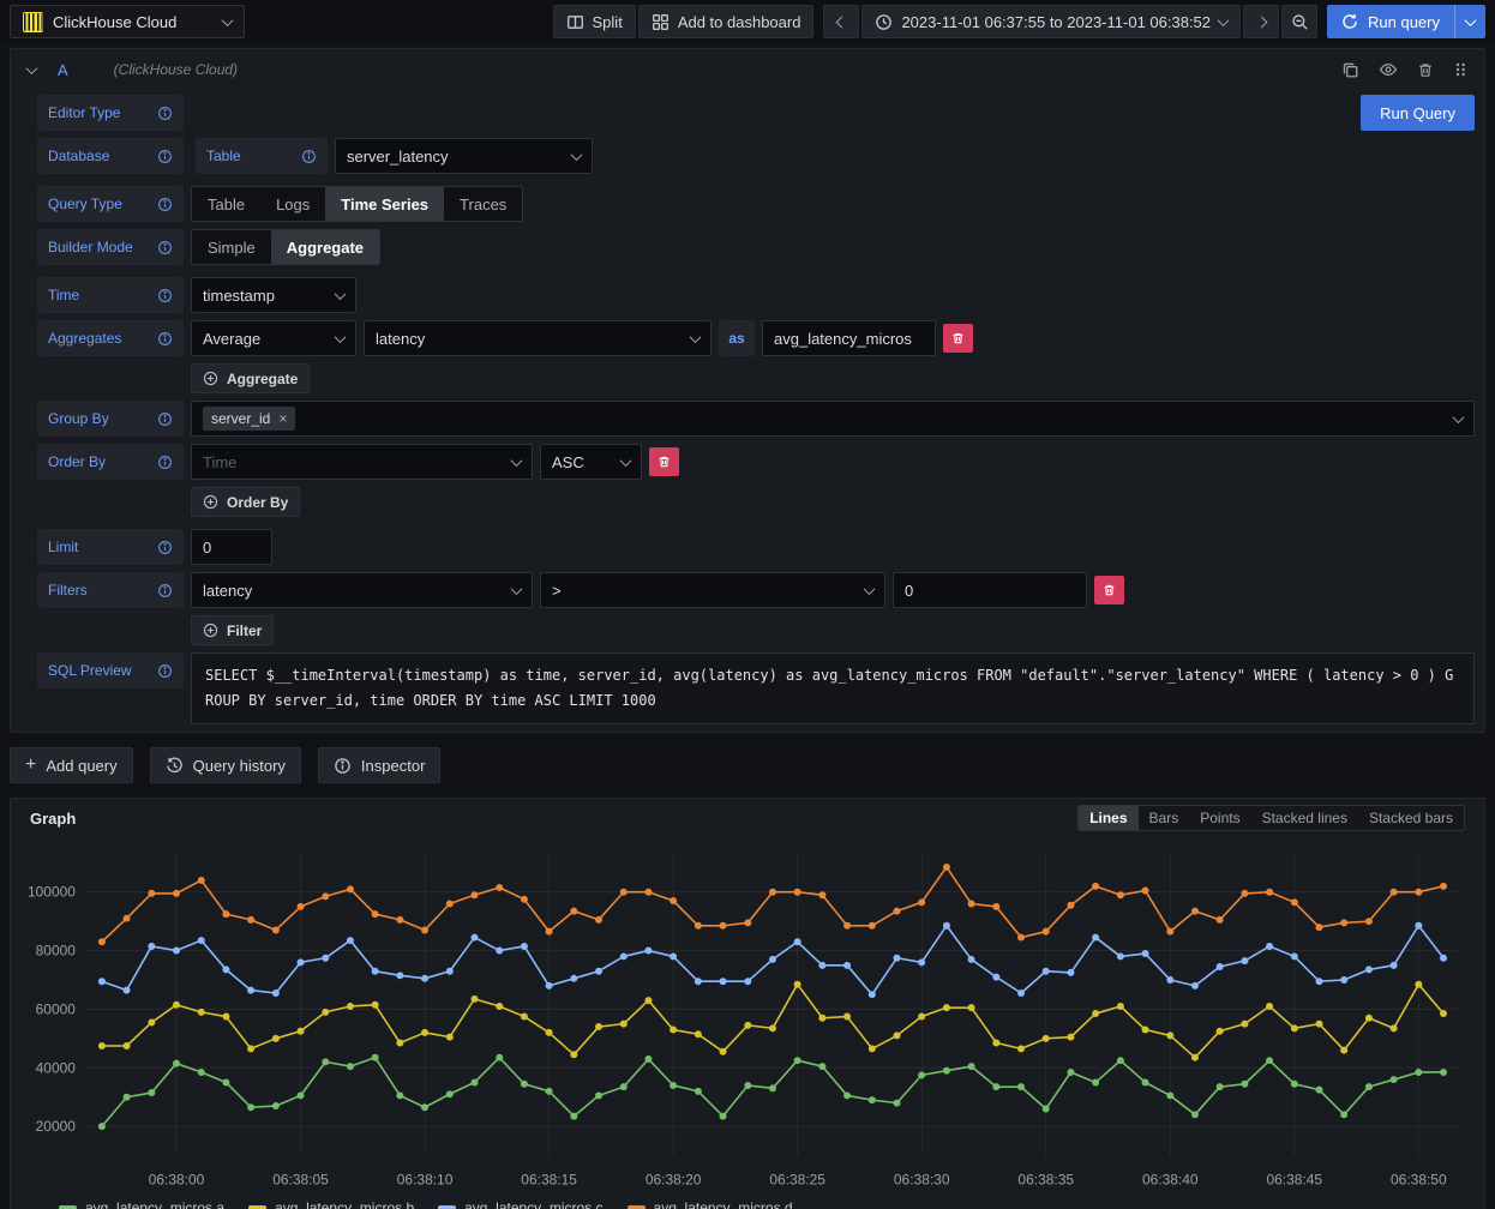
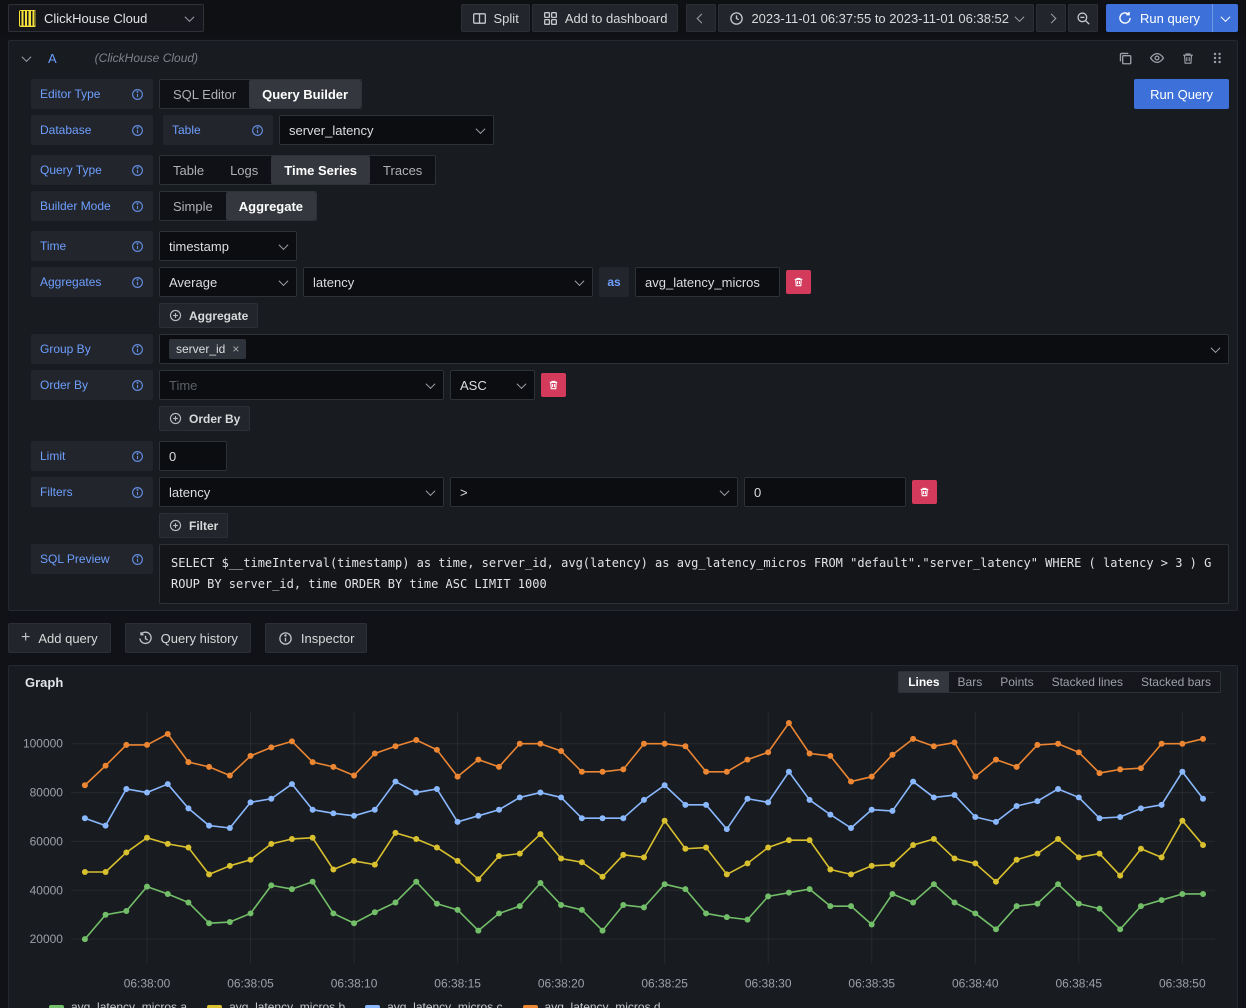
  ClickHouse Cloud
  Split
  Add to dashboard
  2023-11-01 06:37:55 to 2023-11-01 06:38:52
  Run query
  A
  (ClickHouse Cloud)
  Run Query
  Editor Type
+ SQL Editor
+ Query Builder
  Database
  Table
  server_latency
  Query Type
  Table
  Logs
  Time Series
  Traces
  Builder Mode
  Simple
  Aggregate
  Time
  timestamp
  Aggregates
  Average
  latency
  as
  avg_latency_micros
  Aggregate
  Group By
  server_id
  ×
  Order By
  Time
  ASC
  Order By
  Limit
  0
  Filters
  latency
  >
  0
  Filter
  SQL Preview
- SELECT $__timeInterval(timestamp) as time, server_id, avg(latency) as avg_latency_micros FROM "default"."server_latency" WHERE ( latency > 0 ) GROUP BY server_id, time ORDER BY time ASC LIMIT 1000
+ SELECT $__timeInterval(timestamp) as time, server_id, avg(latency) as avg_latency_micros FROM "default"."server_latency" WHERE ( latency > 3 ) GROUP BY server_id, time ORDER BY time ASC LIMIT 1000
  +
  Add query
  Query history
  Inspector
  Graph
  Lines
  Bars
  Points
  Stacked lines
  Stacked bars
  20000
  40000
  60000
  80000
  100000
  06:38:00
  06:38:05
  06:38:10
  06:38:15
  06:38:20
  06:38:25
  06:38:30
  06:38:35
  06:38:40
  06:38:45
  06:38:50
  avg_latency_micros a
  avg_latency_micros b
  avg_latency_micros c
  avg_latency_micros d
